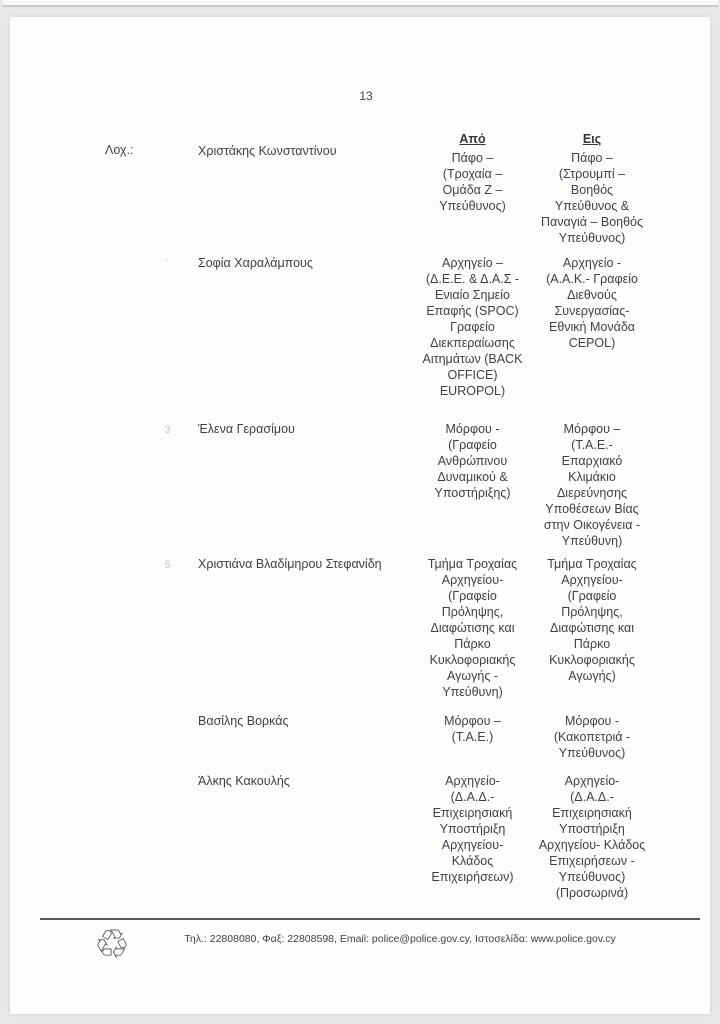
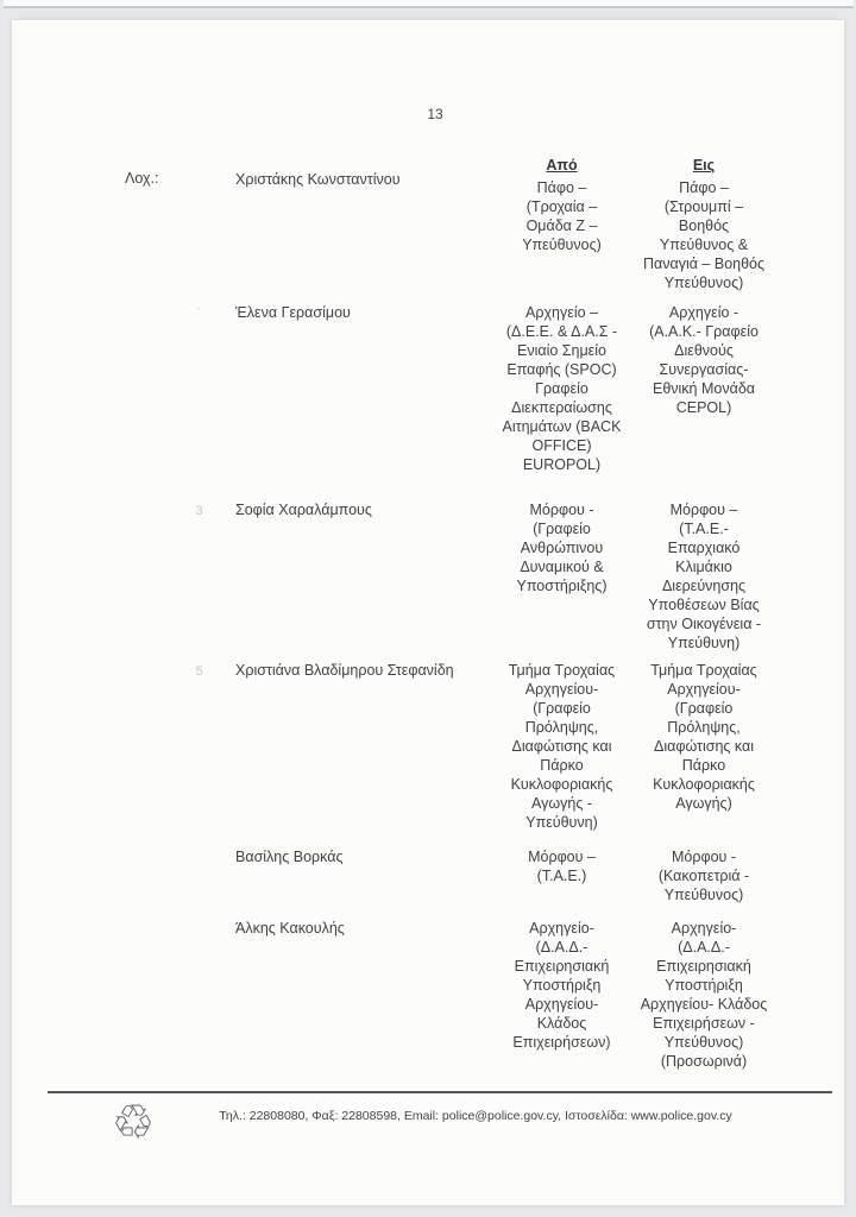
  13
  Από
  Εις
  Λοχ.:
  Χριστάκης Κωνσταντίνου
  Πάφο –
  (Τροχαία –
  Ομάδα Ζ –
  Υπεύθυνος)
  Πάφο –
  (Στρουμπί –
  Βοηθός
  Υπεύθυνος &
  Παναγιά – Βοηθός
  Υπεύθυνος)
  ´
- Σοφία Χαραλάμπους
+ Έλενα Γερασίμου
  Αρχηγείο –
  (Δ.Ε.Ε. & Δ.Α.Σ -
  Ενιαίο Σημείο
  Επαφής (SPOC)
  Γραφείο
  Διεκπεραίωσης
  Αιτημάτων (BACK
  OFFICE)
  EUROPOL)
  Αρχηγείο -
  (Α.Α.Κ.- Γραφείο
  Διεθνούς
  Συνεργασίας-
  Εθνική Μονάδα
  CEPOL)
  3
- Έλενα Γερασίμου
+ Σοφία Χαραλάμπους
  Μόρφου -
  (Γραφείο
  Ανθρώπινου
  Δυναμικού &
  Υποστήριξης)
  Μόρφου –
  (Τ.Α.Ε.-
  Επαρχιακό
  Κλιμάκιο
  Διερεύνησης
  Υποθέσεων Βίας
  στην Οικογένεια -
  Υπεύθυνη)
  5
  Χριστιάνα Βλαδίμηρου Στεφανίδη
  Τμήμα Τροχαίας
  Αρχηγείου-
  (Γραφείο
  Πρόληψης,
  Διαφώτισης και
  Πάρκο
  Κυκλοφοριακής
  Αγωγής -
  Υπεύθυνη)
  Τμήμα Τροχαίας
  Αρχηγείου-
  (Γραφείο
  Πρόληψης,
  Διαφώτισης και
  Πάρκο
  Κυκλοφοριακής
  Αγωγής)
  Βασίλης Βορκάς
  Μόρφου –
  (Τ.Α.Ε.)
  Μόρφου -
  (Κακοπετριά -
  Υπεύθυνος)
  Άλκης Κακουλής
  Αρχηγείο-
  (Δ.Α.Δ.-
  Επιχειρησιακή
  Υποστήριξη
  Αρχηγείου-
  Κλάδος
  Επιχειρήσεων)
  Αρχηγείο-
  (Δ.Α.Δ.-
  Επιχειρησιακή
  Υποστήριξη
  Αρχηγείου- Κλάδος
  Επιχειρήσεων -
  Υπεύθυνος)
  (Προσωρινά)
  ♲
  Τηλ.: 22808080, Φαξ: 22808598, Email: police@police.gov.cy, Ιστοσελίδα: www.police.gov.cy
